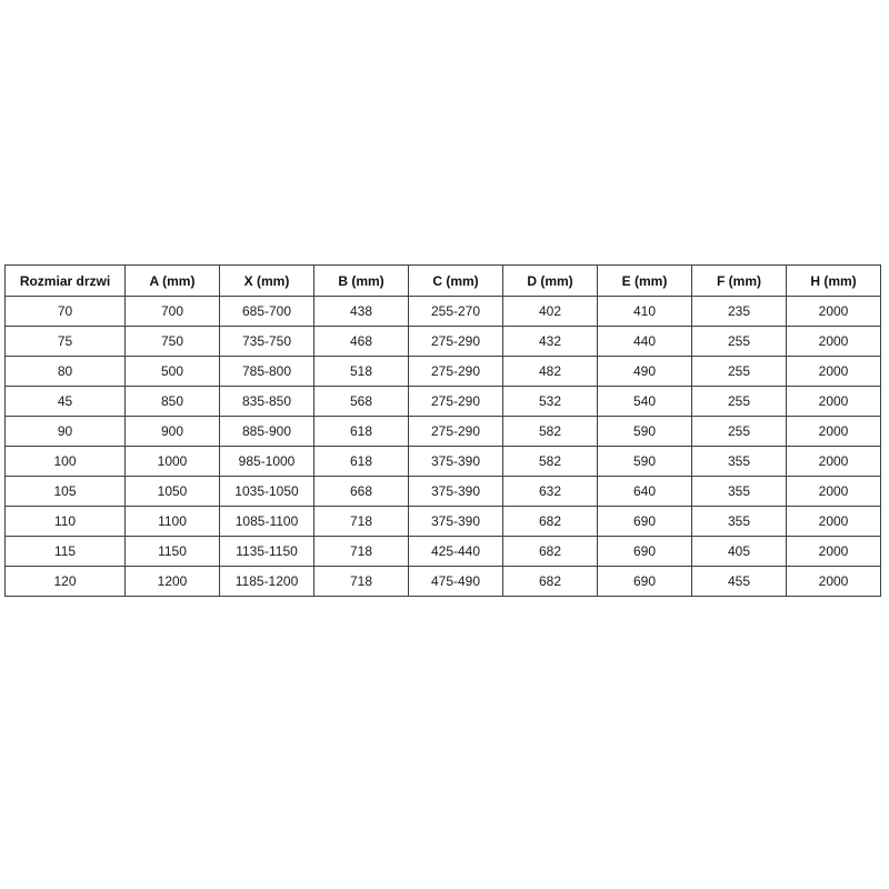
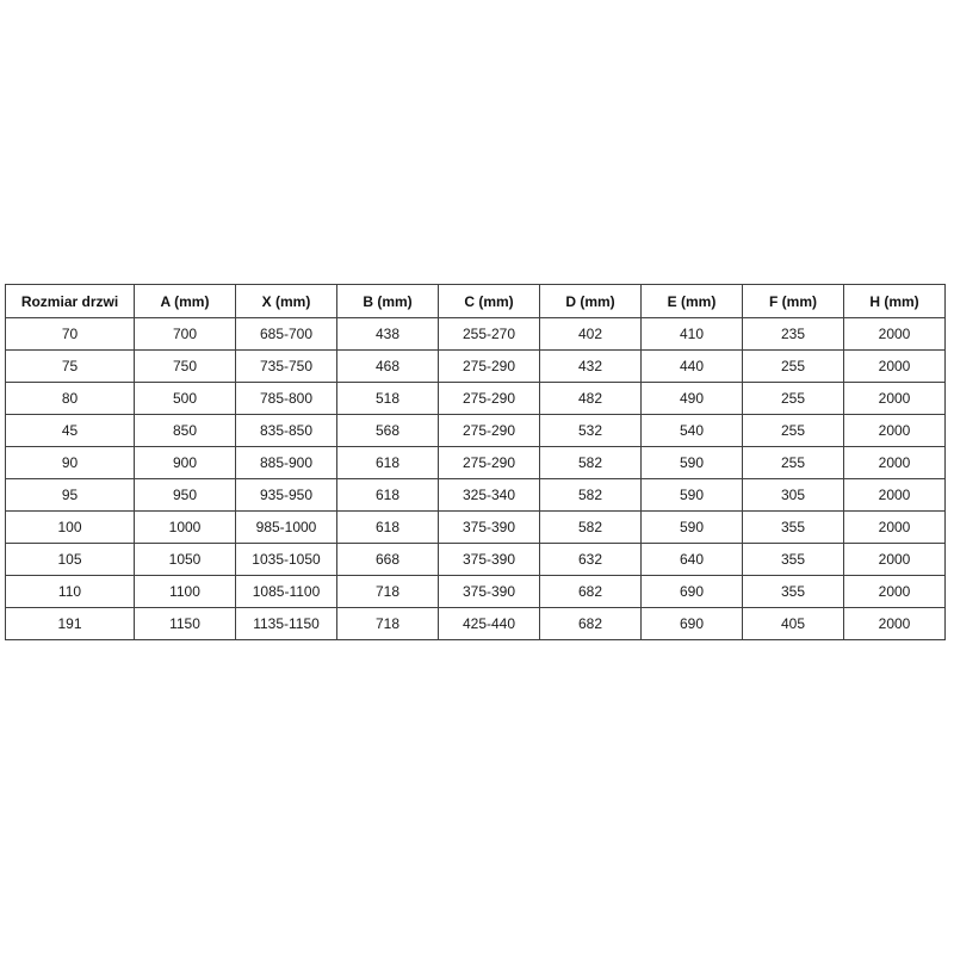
  Rozmiar drzwi	A (mm)	X (mm)	B (mm)	C (mm)	D (mm)	E (mm)	F (mm)	H (mm)
  70	700	685-700	438	255-270	402	410	235	2000
  75	750	735-750	468	275-290	432	440	255	2000
  80	500	785-800	518	275-290	482	490	255	2000
  45	850	835-850	568	275-290	532	540	255	2000
  90	900	885-900	618	275-290	582	590	255	2000
+ 95	950	935-950	618	325-340	582	590	305	2000
  100	1000	985-1000	618	375-390	582	590	355	2000
  105	1050	1035-1050	668	375-390	632	640	355	2000
  110	1100	1085-1100	718	375-390	682	690	355	2000
- 115	1150	1135-1150	718	425-440	682	690	405	2000
+ 191	1150	1135-1150	718	425-440	682	690	405	2000
- 120	1200	1185-1200	718	475-490	682	690	455	2000
